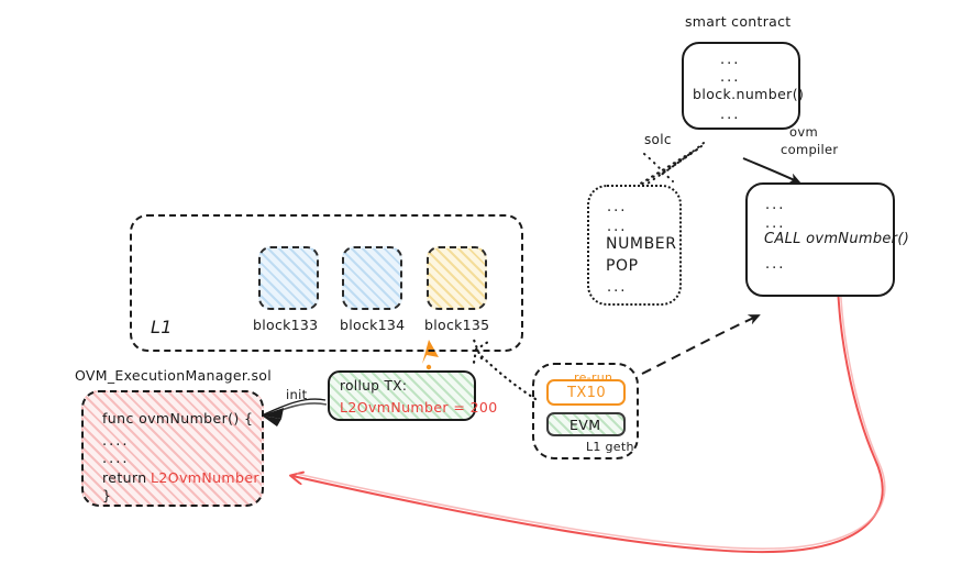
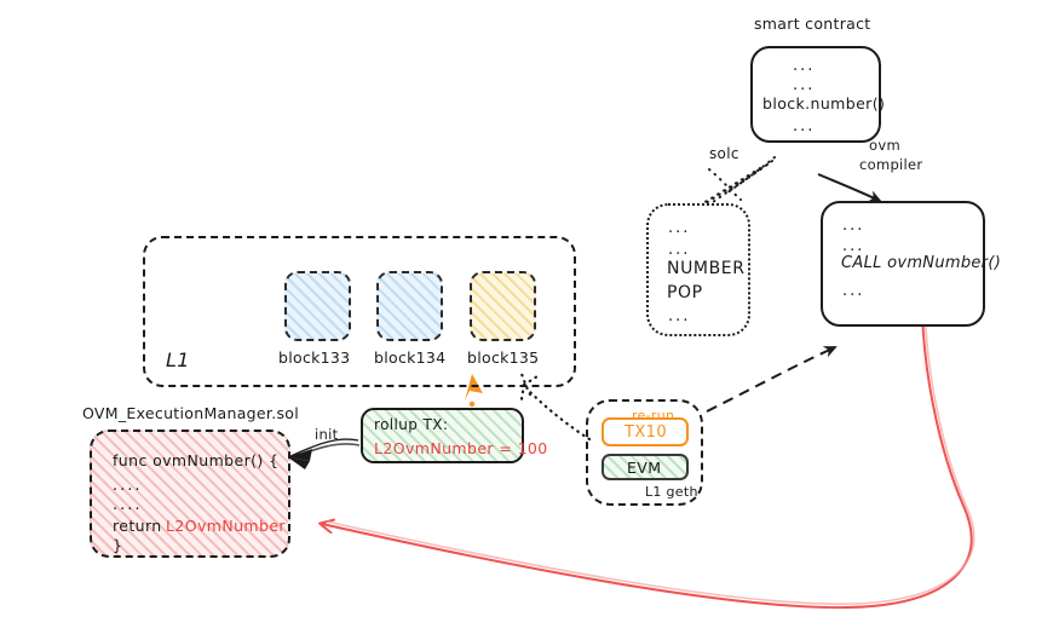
  smart contract
  ...
  ...
  block.number()
  ...
  solc
  ovm
  compiler
  ...
  ...
  NUMBER
  POP
  ...
  ...
  ...
  CALL ovmNumber()
  ...
  L1
  block133
  block134
  block135
  OVM_ExecutionManager.sol
  func ovmNumber() {
  ....
  ....
  return
  L2OvmNumber
  }
  init
  rollup TX:
- L2OvmNumber = 200
+ L2OvmNumber = 100
  re-run
  TX10
  EVM
  L1 geth
